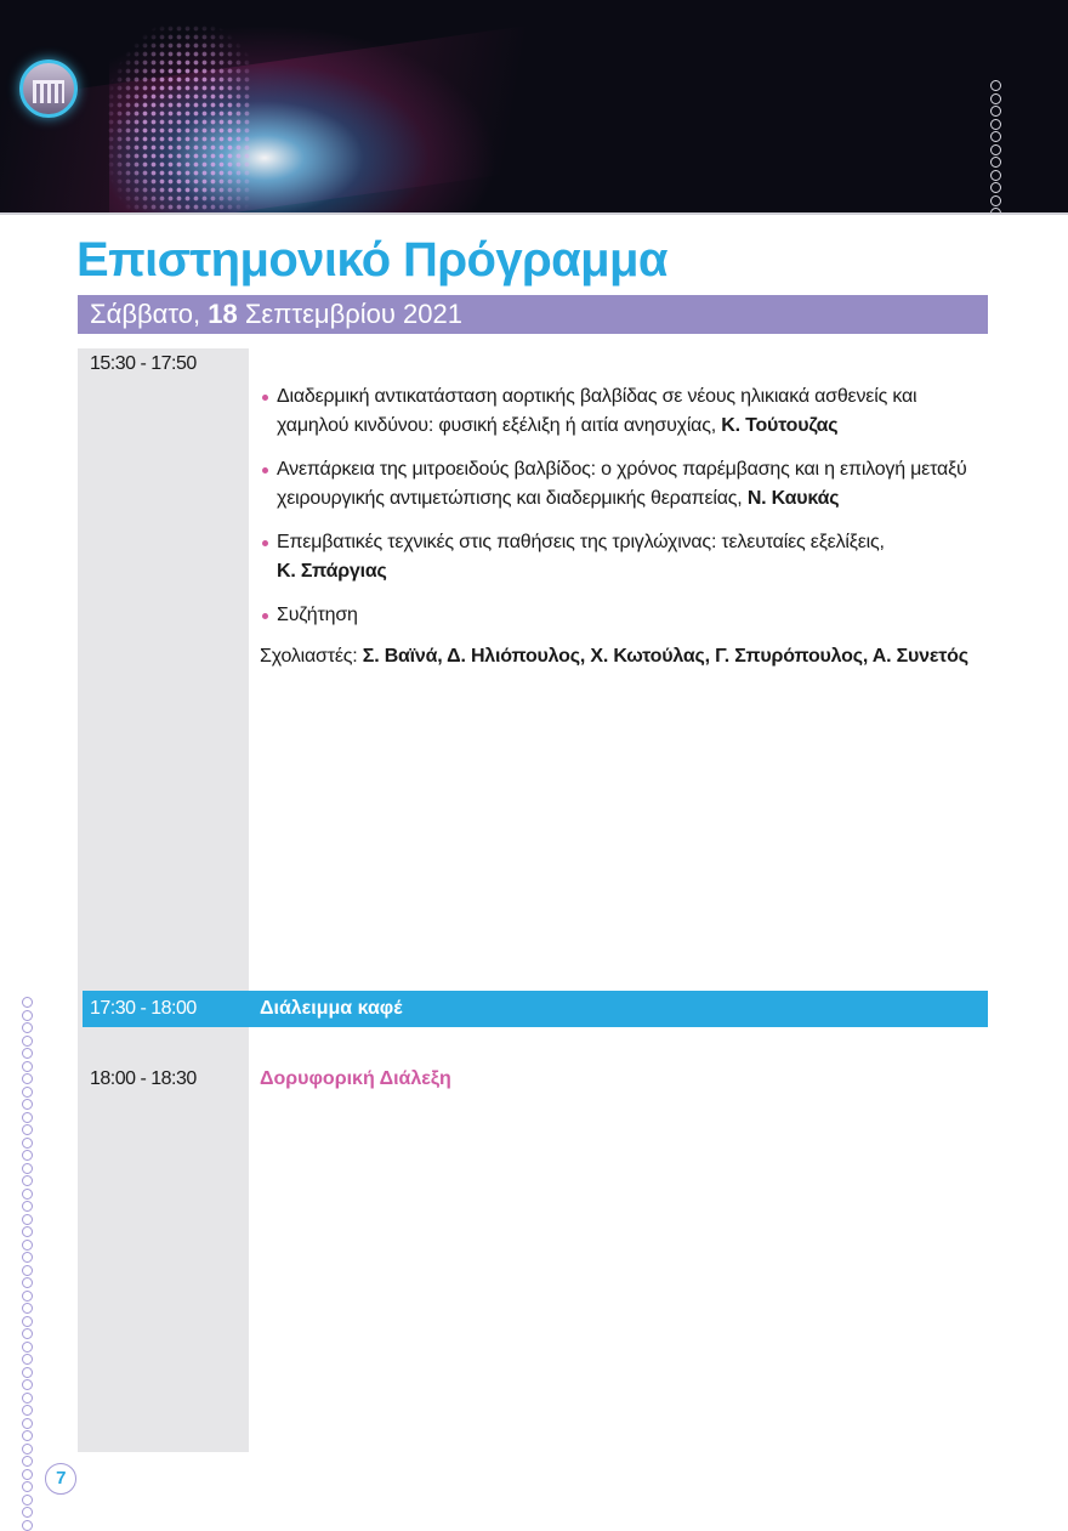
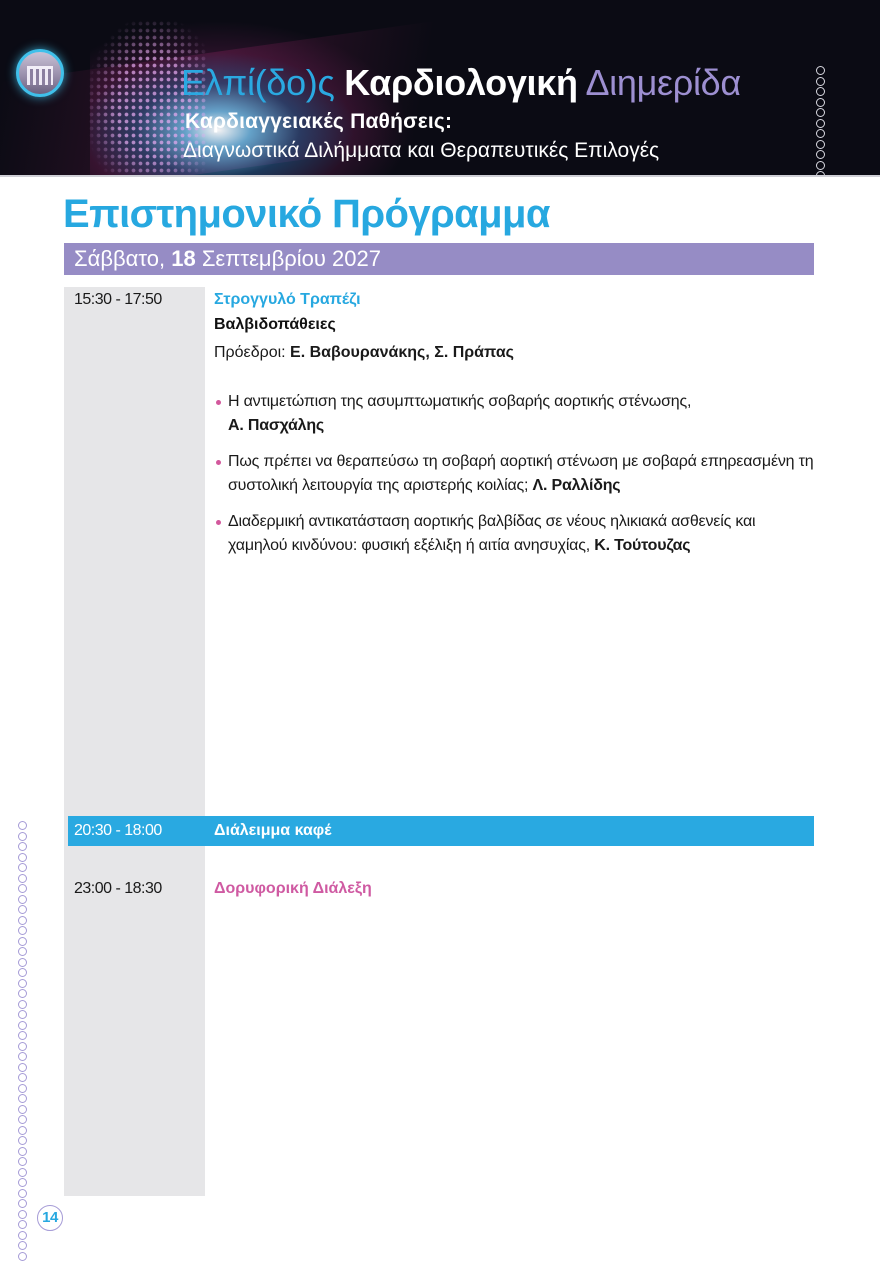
+ Ελπί(δο)ς Καρδιολογική Διημερίδα
+ Καρδιαγγειακές Παθήσεις:
+ Διαγνωστικά Διλήμματα και Θεραπευτικές Επιλογές
  Επιστημονικό Πρόγραμμα
- Σάββατο, 18 Σεπτεμβρίου 2021
+ Σάββατο, 18 Σεπτεμβρίου 2027
  15:30 - 17:50
+ Στρογγυλό Τραπέζι
+ Βαλβιδοπάθειες
+ Πρόεδροι: Ε. Βαβουρανάκης, Σ. Πράπας
+ Η αντιμετώπιση της ασυμπτωματικής σοβαρής αορτικής στένωσης,
+ Α. Πασχάλης
+ Πως πρέπει να θεραπεύσω τη σοβαρή αορτική στένωση με σοβαρά επηρεασμένη τη συστολική λειτουργία της αριστερής κοιλίας; Λ. Ραλλίδης
  Διαδερμική αντικατάσταση αορτικής βαλβίδας σε νέους ηλικιακά ασθενείς και χαμηλού κινδύνου: φυσική εξέλιξη ή αιτία ανησυχίας, Κ. Τούτουζας
- Ανεπάρκεια της μιτροειδούς βαλβίδος: ο χρόνος παρέμβασης και η επιλογή μεταξύ χειρουργικής αντιμετώπισης και διαδερμικής θεραπείας, Ν. Καυκάς
- Επεμβατικές τεχνικές στις παθήσεις της τριγλώχινας: τελευταίες εξελίξεις,
- Κ. Σπάργιας
- Συζήτηση
- Σχολιαστές: Σ. Βαϊνά, Δ. Ηλιόπουλος, Χ. Κωτούλας, Γ. Σπυρόπουλος, Α. Συνετός
- 17:30 - 18:00
+ 20:30 - 18:00
  Διάλειμμα καφέ
- 18:00 - 18:30
+ 23:00 - 18:30
  Δορυφορική Διάλεξη
- 7
+ 14
